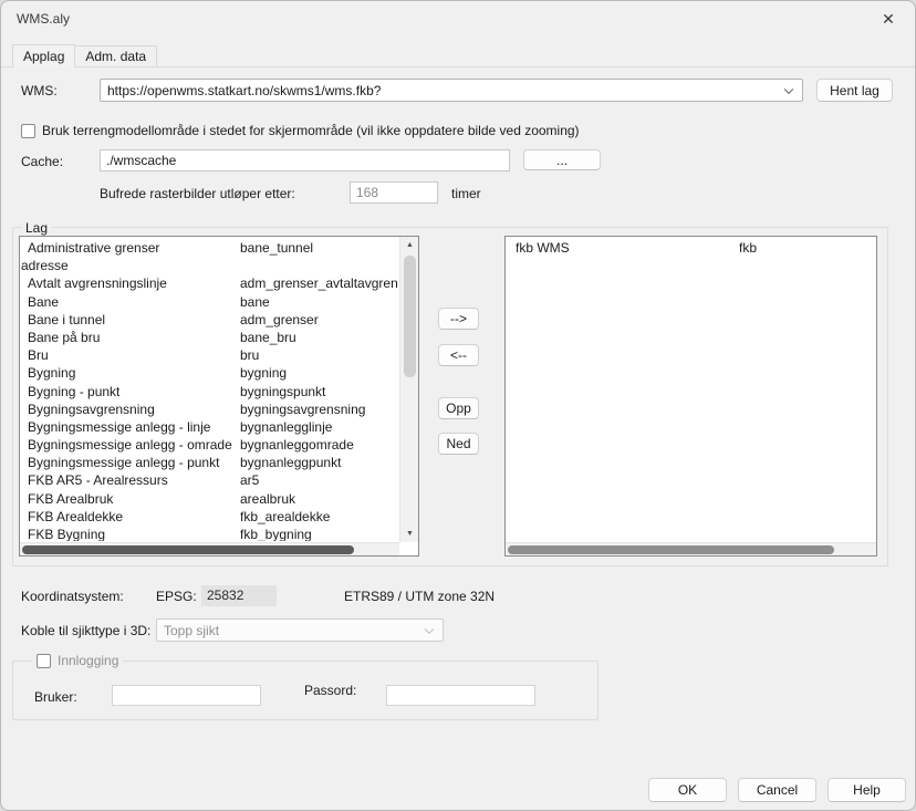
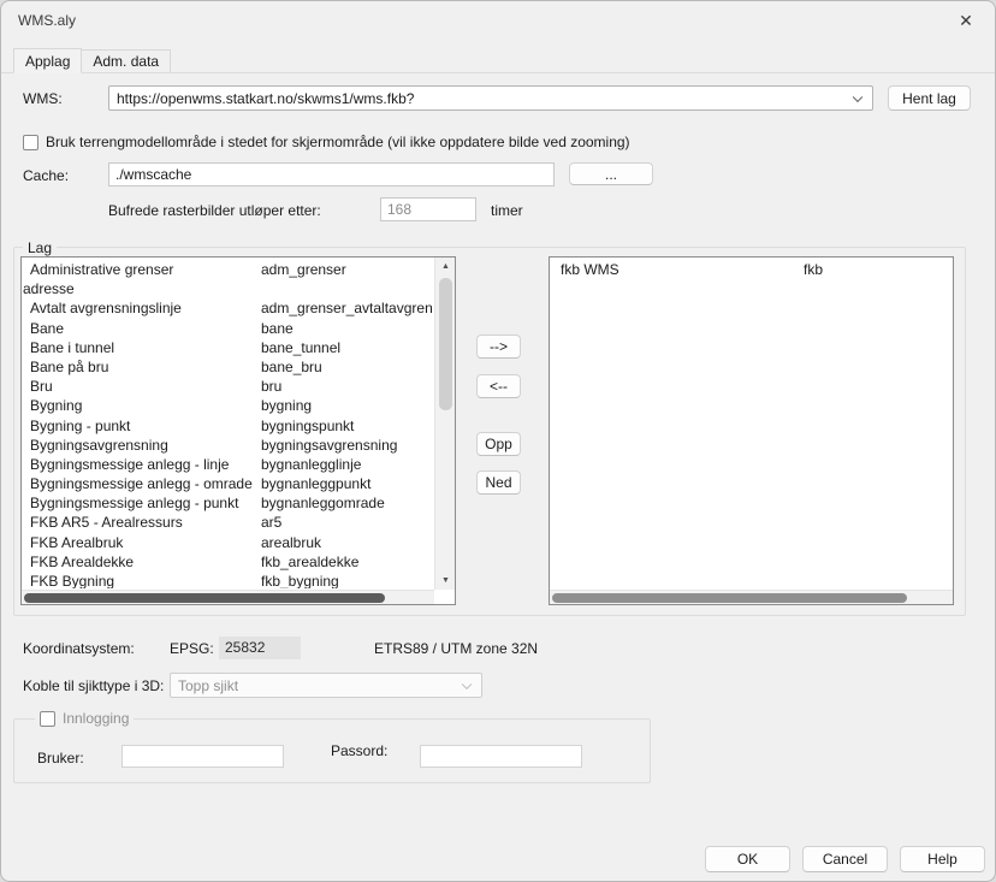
  WMS.aly
  ✕
  Applag
  Adm. data
  WMS:
  https://openwms.statkart.no/skwms1/wms.fkb?
  Hent lag
  Bruk terrengmodellområde i stedet for skjermområde (vil ikke oppdatere bilde ved zooming)
  Cache:
  ./wmscache
  ...
  Bufrede rasterbilder utløper etter:
  168
  timer
  Lag
  Administrative grenser
- bane_tunnel
+ adm_grenser
  adresse
  Avtalt avgrensningslinje
  adm_grenser_avtaltavgren
  Bane
  bane
  Bane i tunnel
- adm_grenser
+ bane_tunnel
  Bane på bru
  bane_bru
  Bru
  bru
  Bygning
  bygning
  Bygning - punkt
  bygningspunkt
  Bygningsavgrensning
  bygningsavgrensning
  Bygningsmessige anlegg - linje
  bygnanlegglinje
  Bygningsmessige anlegg - omrade
- bygnanleggomrade
+ bygnanleggpunkt
  Bygningsmessige anlegg - punkt
- bygnanleggpunkt
+ bygnanleggomrade
  FKB AR5 - Arealressurs
  ar5
  FKB Arealbruk
  arealbruk
  FKB Arealdekke
  fkb_arealdekke
  FKB Bygning
  fkb_bygning
  -->
  <--
  Opp
  Ned
  fkb WMS
  fkb
  Koordinatsystem:
  EPSG:
  25832
  ETRS89 / UTM zone 32N
  Koble til sjikttype i 3D:
  Topp sjikt
  Innlogging
  Bruker:
  Passord:
  OK
  Cancel
  Help
